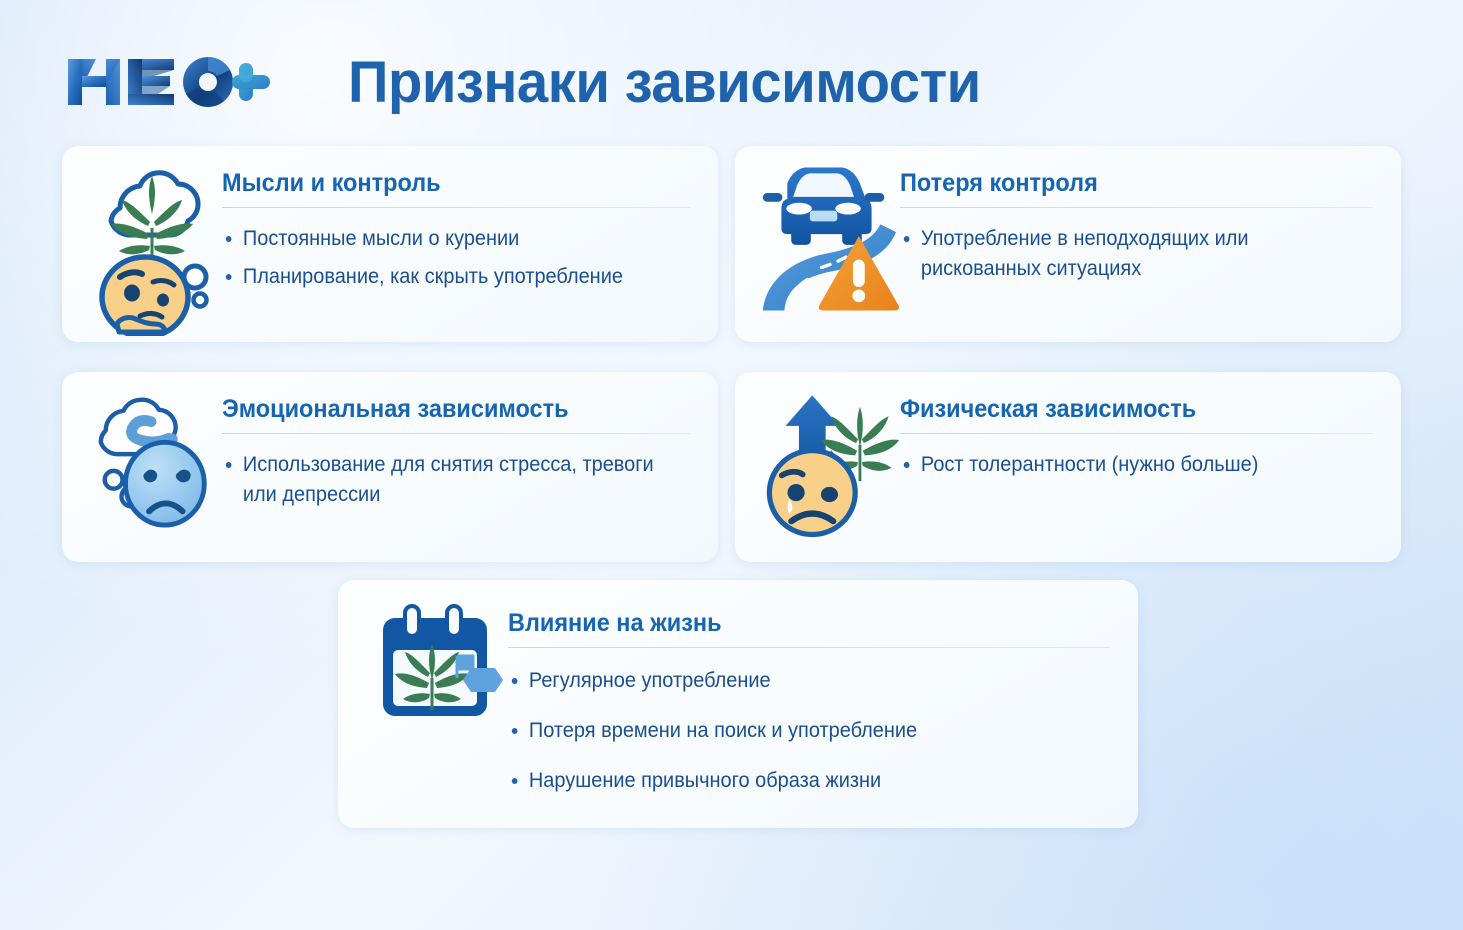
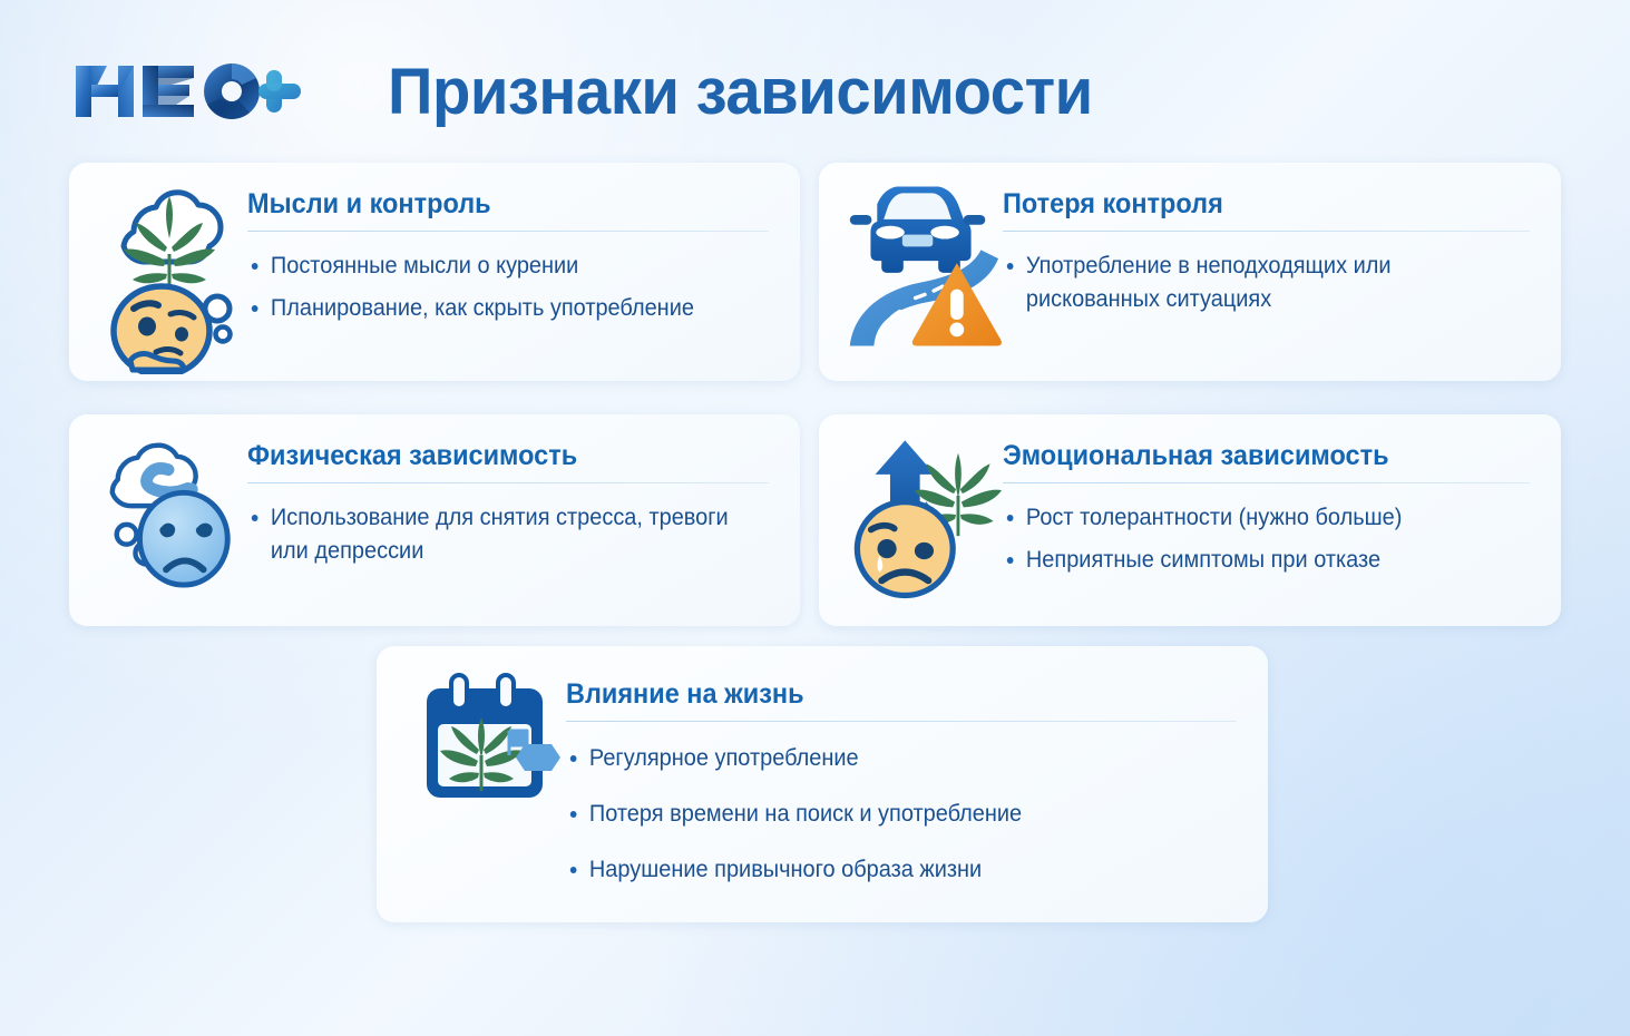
  Признаки зависимости
  Мысли и контроль
  Постоянные мысли о курении
  Планирование, как скрыть употребление
  Потеря контроля
  Употребление в неподходящих или рискованных ситуациях
- Эмоциональная зависимость
+ Физическая зависимость
  Использование для снятия стресса, тревоги или депрессии
- Физическая зависимость
+ Эмоциональная зависимость
  Рост толерантности (нужно больше)
+ Неприятные симптомы при отказе
  Влияние на жизнь
  Регулярное употребление
  Потеря времени на поиск и употребление
  Нарушение привычного образа жизни
